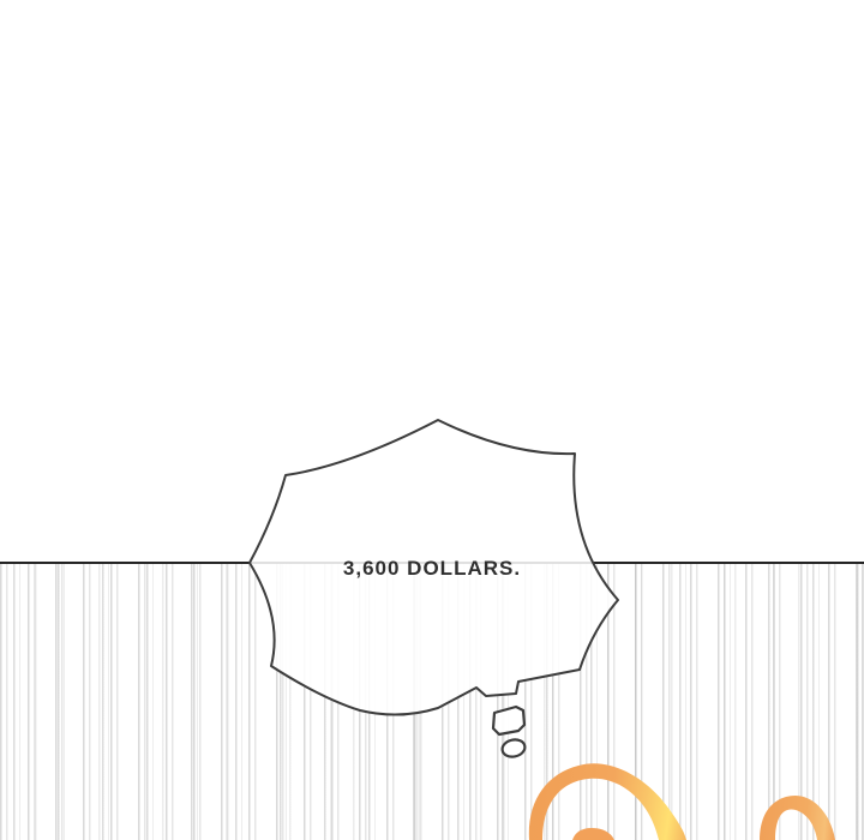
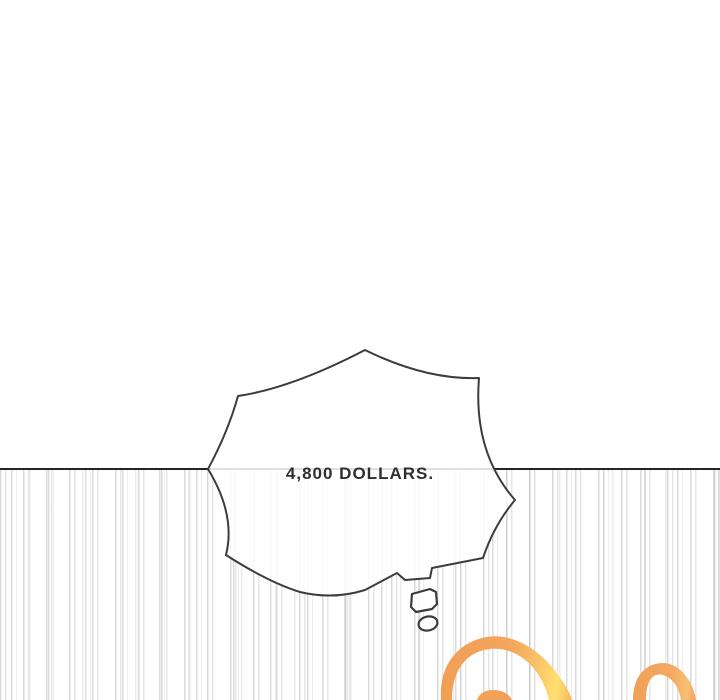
- 3,600 DOLLARS.
+ 4,800 DOLLARS.
